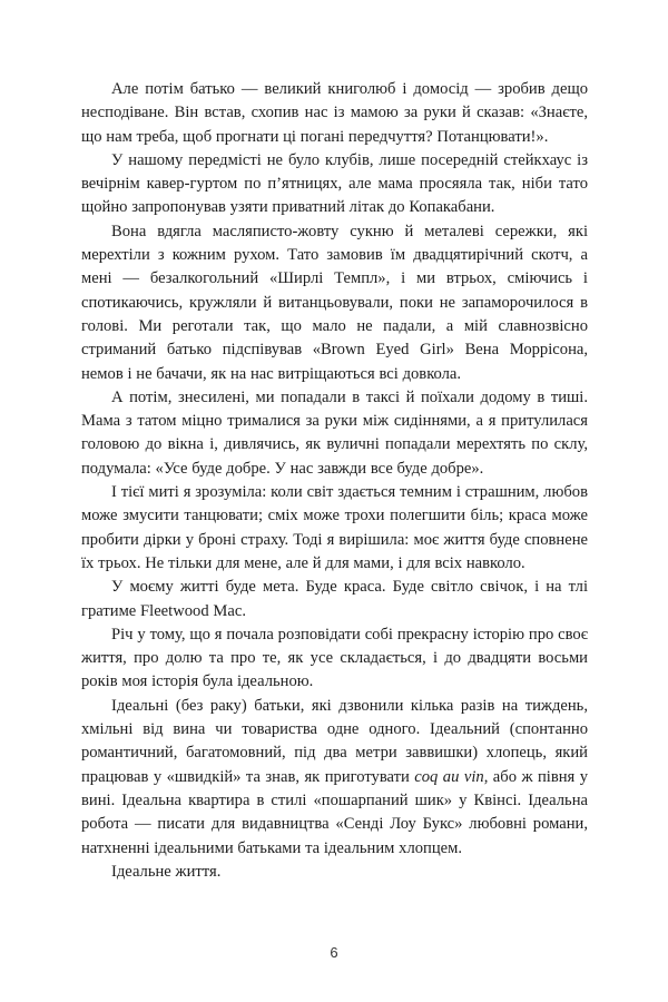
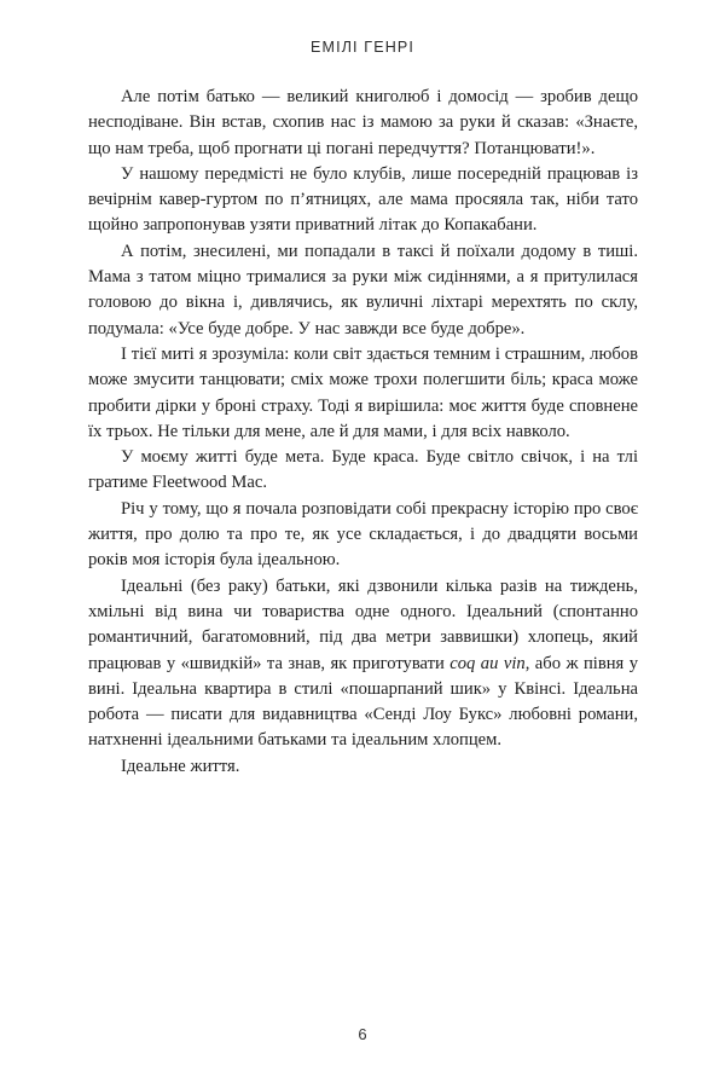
+ ЕМІЛІ ГЕНРІ
  Але потім батько — великий книголюб і домосід — зробив дещо несподіване. Він встав, схопив нас із мамою за руки й сказав: «Знаєте, що нам треба, щоб прогнати ці погані передчуття? Потанцювати!».
- У нашому передмісті не було клубів, лише посередній стейкхаус із вечірнім кавер-гуртом по п’ятницях, але мама просяяла так, ніби тато щойно запропонував узяти приватний літак до Копакабани.
+ У нашому передмісті не було клубів, лише посередній працював із вечірнім кавер-гуртом по п’ятницях, але мама просяяла так, ніби тато щойно запропонував узяти приватний літак до Копакабани.
- Вона вдягла масляписто-жовту сукню й металеві сережки, які мерехтіли з кожним рухом. Тато замовив їм двадцятирічний скотч, а мені — безалкогольний «Ширлі Темпл», і ми втрьох, сміючись і спотикаючись, кружляли й витанцьовували, поки не запаморочилося в голові. Ми реготали так, що мало не падали, а мій славнозвісно стриманий батько підспівував «Brown Eyed Girl» Вена Моррісона, немов і не бачачи, як на нас витріщаються всі довкола.
- А потім, знесилені, ми попадали в таксі й поїхали додому в тиші. Мама з татом міцно трималися за руки між сидіннями, а я притулилася головою до вікна і, дивлячись, як вуличні попадали мерехтять по склу, подумала: «Усе буде добре. У нас завжди все буде добре».
+ А потім, знесилені, ми попадали в таксі й поїхали додому в тиші. Мама з татом міцно трималися за руки між сидіннями, а я притулилася головою до вікна і, дивлячись, як вуличні ліхтарі мерехтять по склу, подумала: «Усе буде добре. У нас завжди все буде добре».
  І тієї миті я зрозуміла: коли світ здається темним і страшним, любов може змусити танцювати; сміх може трохи полегшити біль; краса може пробити дірки у броні страху. Тоді я вирішила: моє життя буде сповнене їх трьох. Не тільки для мене, але й для мами, і для всіх навколо.
  У моєму житті буде мета. Буде краса. Буде світло свічок, і на тлі гратиме Fleetwood Mac.
  Річ у тому, що я почала розповідати собі прекрасну історію про своє життя, про долю та про те, як усе складається, і до двадцяти восьми років моя історія була ідеальною.
  Ідеальні (без раку) батьки, які дзвонили кілька разів на тиждень, хмільні від вина чи товариства одне одного. Ідеальний (спонтанно романтичний, багатомовний, під два метри заввишки) хлопець, який працював у «швидкій» та знав, як приготувати coq au vin, або ж півня у вині. Ідеальна квартира в стилі «пошарпаний шик» у Квінсі. Ідеальна робота — писати для видавництва «Сенді Лоу Букс» любовні романи, натхненні ідеальними батьками та ідеальним хлопцем.
  Ідеальне життя.
  6
